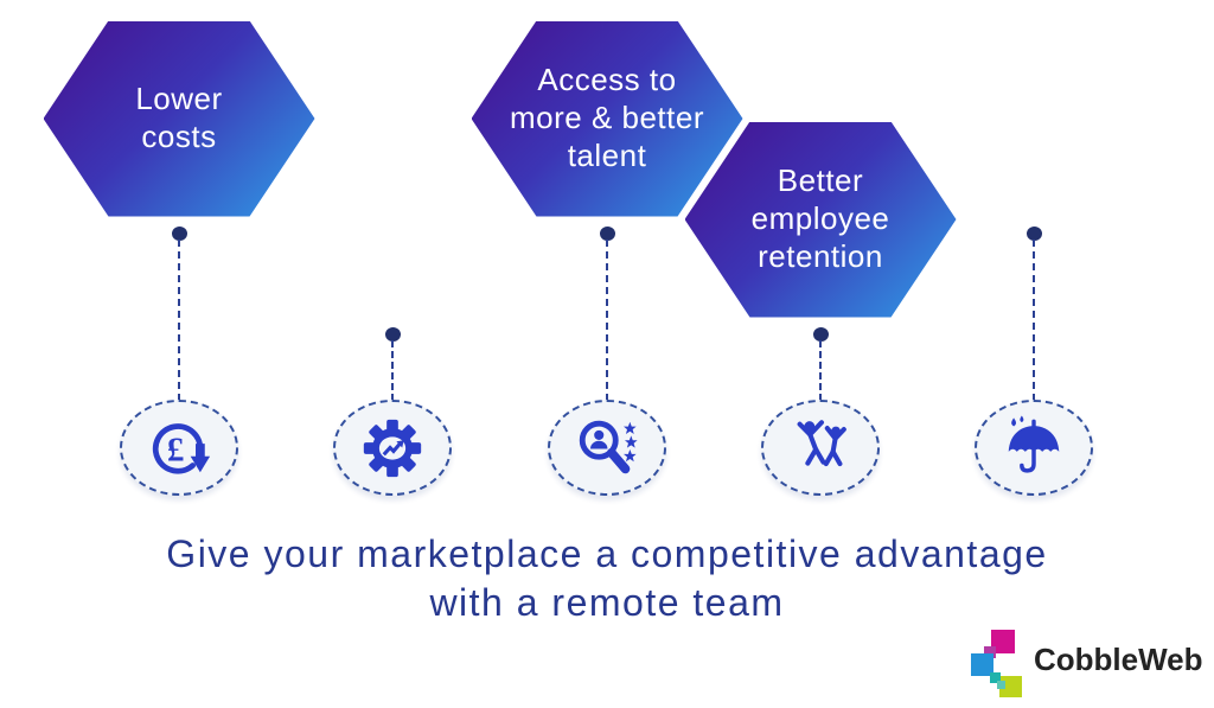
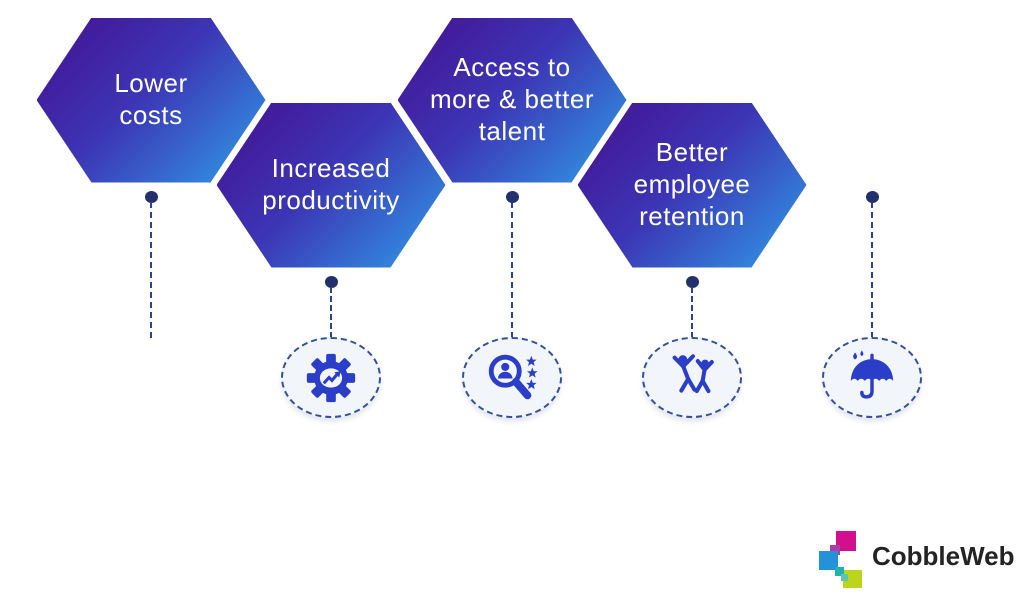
  Lower
  costs
+ Increased
+ productivity
  Access to
  more & better
  talent
  Better
  employee
  retention
- £
- Give your marketplace a competitive advantage
- with a remote team
  CobbleWeb
